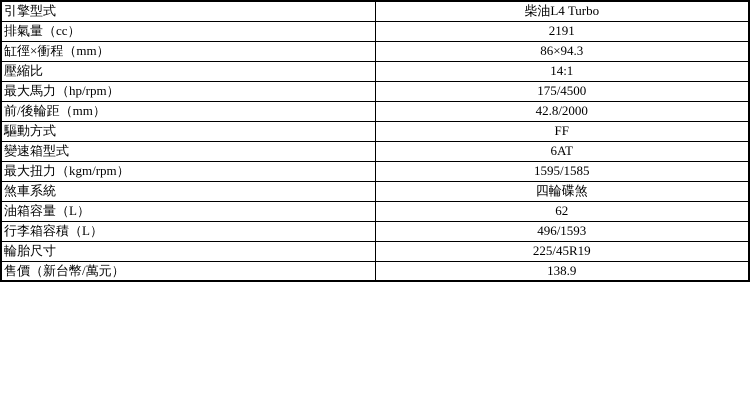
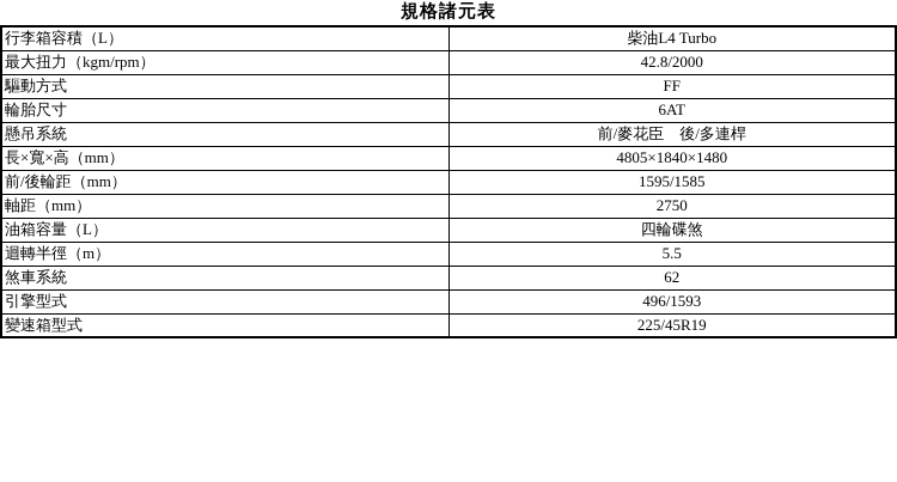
+ 規格諸元表
- 引擎型式	柴油L4 Turbo
+ 行李箱容積（L）	柴油L4 Turbo
- 排氣量（cc）	2191
- 缸徑×衝程（mm）	86×94.3
- 壓縮比	14:1
- 最大馬力（hp/rpm）	175/4500
- 前/後輪距（mm）	42.8/2000
+ 最大扭力（kgm/rpm）	42.8/2000
  驅動方式	FF
- 變速箱型式	6AT
+ 輪胎尺寸	6AT
+ 懸吊系統	前/麥花臣 後/多連桿
+ 長×寬×高（mm）	4805×1840×1480
- 最大扭力（kgm/rpm）	1595/1585
+ 前/後輪距（mm）	1595/1585
+ 軸距（mm）	2750
- 煞車系統	四輪碟煞
+ 油箱容量（L）	四輪碟煞
+ 迴轉半徑（m）	5.5
- 油箱容量（L）	62
+ 煞車系統	62
- 行李箱容積（L）	496/1593
+ 引擎型式	496/1593
- 輪胎尺寸	225/45R19
+ 變速箱型式	225/45R19
- 售價（新台幣/萬元）	138.9
